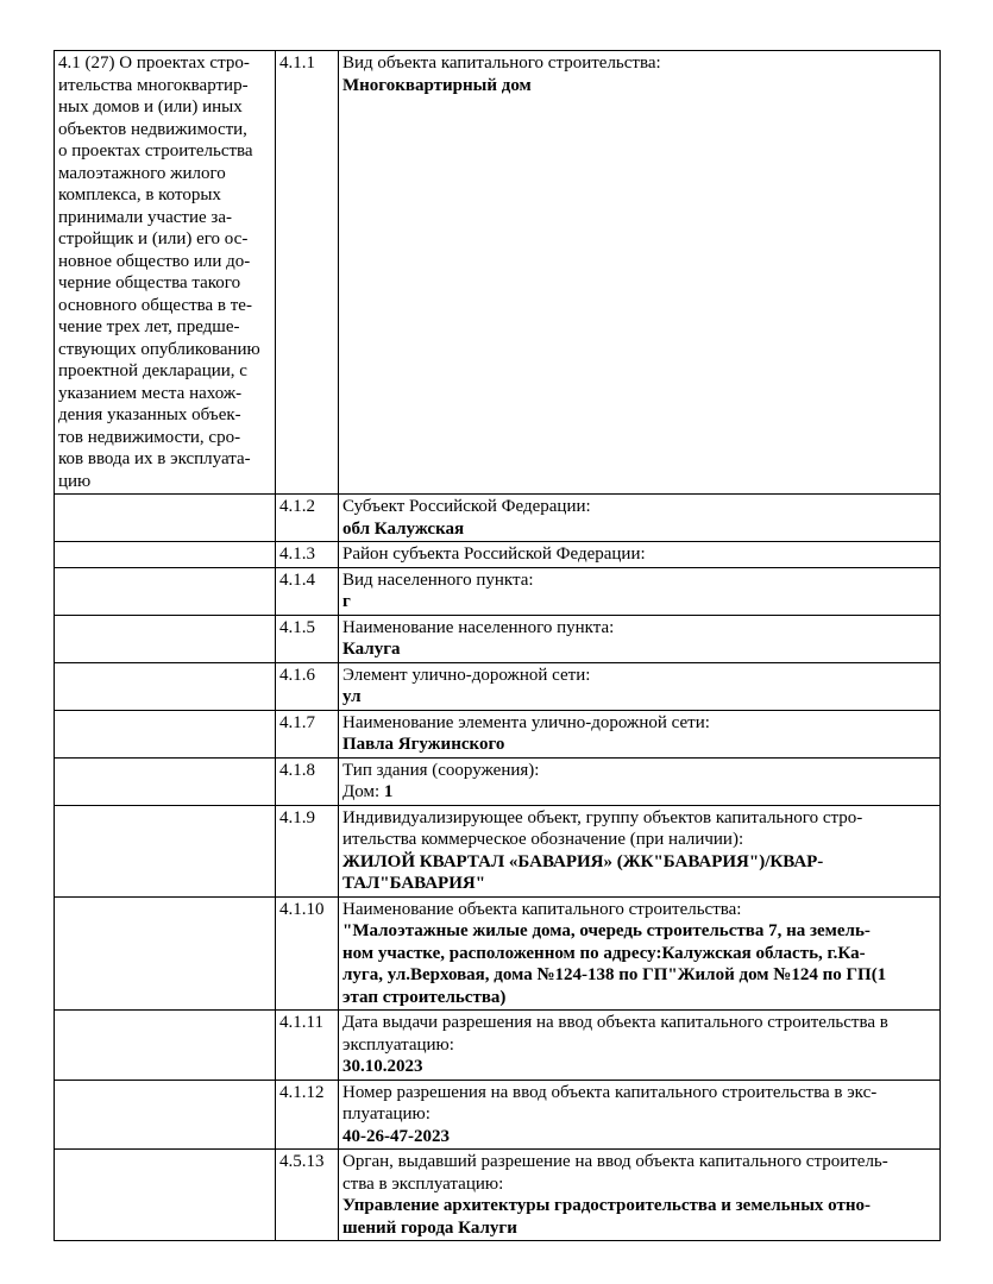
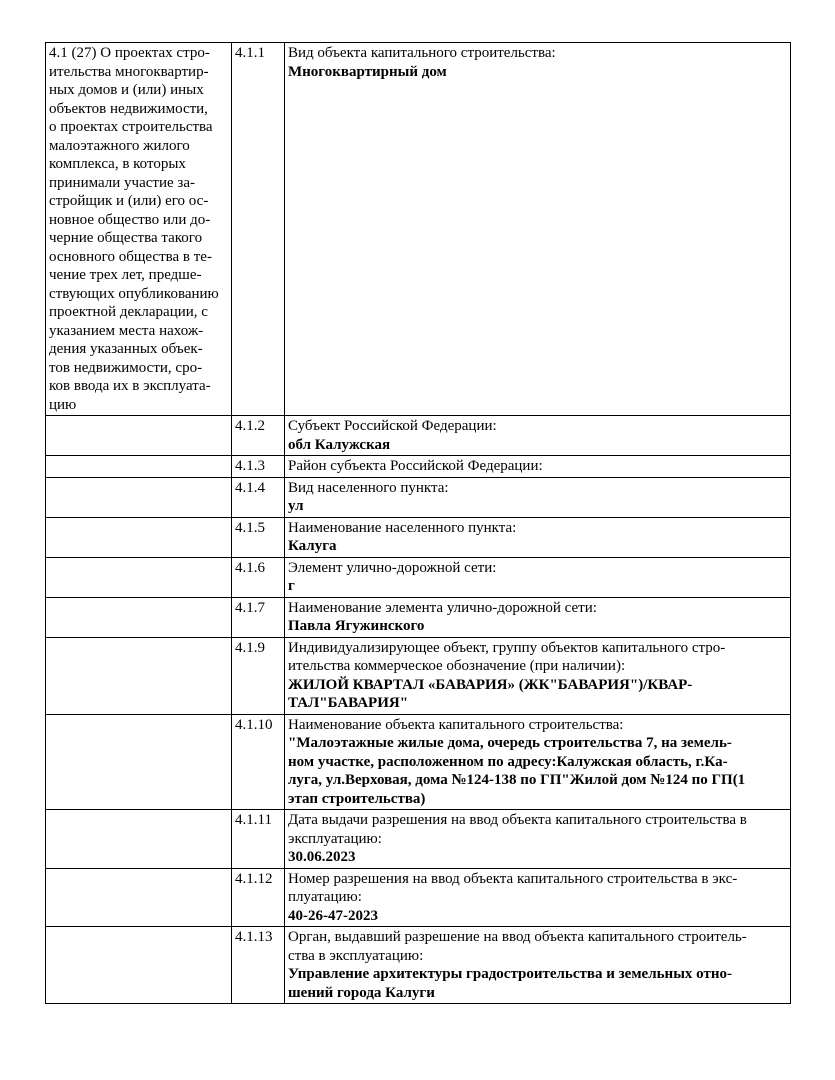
  4.1 (27) О проектах стро- ительства многоквартир- ных домов и (или) иных объектов недвижимости, о проектах строительства малоэтажного жилого комплекса, в которых принимали участие за- стройщик и (или) его ос- новное общество или до- черние общества такого основного общества в те- чение трех лет, предше- ствующих опубликованию проектной декларации, с указанием места нахож- дения указанных объек- тов недвижимости, сро- ков ввода их в эксплуата- цию	4.1.1	Вид объекта капитального строительства: Многоквартирный дом
  	4.1.2	Субъект Российской Федерации: обл Калужская
  	4.1.3	Район субъекта Российской Федерации:
- 	4.1.4	Вид населенного пункта: г
+ 	4.1.4	Вид населенного пункта: ул
  	4.1.5	Наименование населенного пункта: Калуга
- 	4.1.6	Элемент улично-дорожной сети: ул
+ 	4.1.6	Элемент улично-дорожной сети: г
  	4.1.7	Наименование элемента улично-дорожной сети: Павла Ягужинского
- 	4.1.8	Тип здания (сооружения): Дом: 1
  	4.1.9	Индивидуализирующее объект, группу объектов капитального стро- ительства коммерческое обозначение (при наличии): ЖИЛОЙ КВАРТАЛ «БАВАРИЯ» (ЖК"БАВАРИЯ")/КВАР- ТАЛ"БАВАРИЯ"
  	4.1.10	Наименование объекта капитального строительства: "Малоэтажные жилые дома, очередь строительства 7, на земель- ном участке, расположенном по адресу:Калужская область, г.Ка- луга, ул.Верховая, дома №124-138 по ГП"Жилой дом №124 по ГП(1 этап строительства)
- 	4.1.11	Дата выдачи разрешения на ввод объекта капитального строительства в эксплуатацию: 30.10.2023
+ 	4.1.11	Дата выдачи разрешения на ввод объекта капитального строительства в эксплуатацию: 30.06.2023
  	4.1.12	Номер разрешения на ввод объекта капитального строительства в экс- плуатацию: 40-26-47-2023
- 	4.5.13	Орган, выдавший разрешение на ввод объекта капитального строитель- ства в эксплуатацию: Управление архитектуры градостроительства и земельных отно- шений города Калуги
+ 	4.1.13	Орган, выдавший разрешение на ввод объекта капитального строитель- ства в эксплуатацию: Управление архитектуры градостроительства и земельных отно- шений города Калуги
